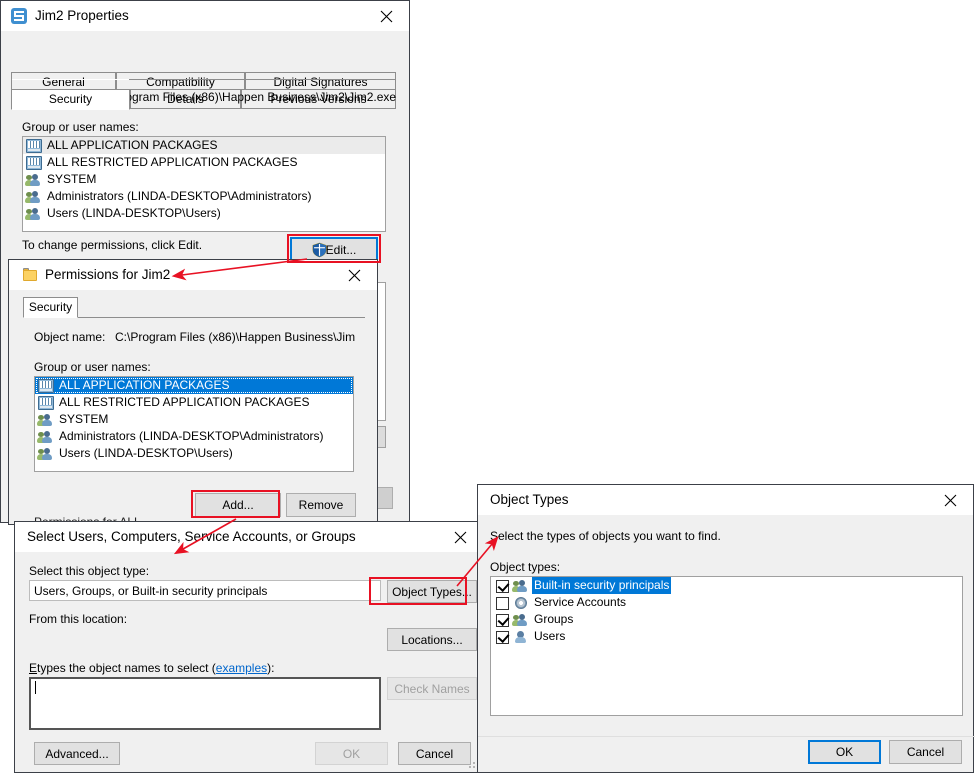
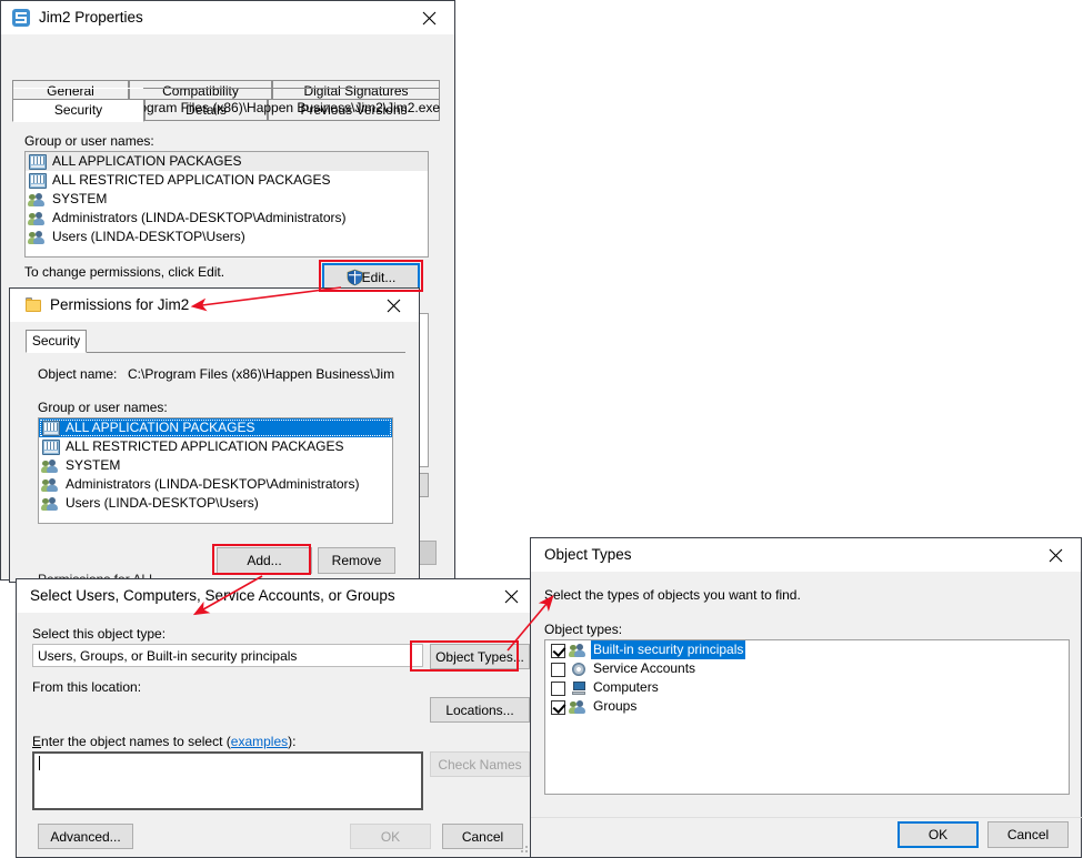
  Jim2 Properties
  General
  Compatibility
  Digital Signatures
  Security
  Details
  Previous Versions
  gram Files (x86)\Happen Business\Jim2\Jim2.exe
  Group or user names:
  ALL APPLICATION PACKAGES
  ALL RESTRICTED APPLICATION PACKAGES
  SYSTEM
  Administrators (LINDA-DESKTOP\Administrators)
  Users (LINDA-DESKTOP\Users)
  To change permissions, click Edit.
  Edit...
  Permissions for Jim2
  Security
  Object name:
  C:\Program Files (x86)\Happen Business\Jim
  Group or user names:
  ALL APPLICATION PACKAGES
  ALL RESTRICTED APPLICATION PACKAGES
  SYSTEM
  Administrators (LINDA-DESKTOP\Administrators)
  Users (LINDA-DESKTOP\Users)
  Add...
  Remove
  Select Users, Computers, Service Accounts, or Groups
  Select this object type:
  Users, Groups, or Built-in security principals
  Object Types...
  From this location:
  Locations...
- Etypes the object names to select (examples):
+ Enter the object names to select (examples):
  Check Names
  Advanced...
  OK
  Cancel
  Object Types
  Select the types of objects you want to find.
  Object types:
  Built-in security principals
  Service Accounts
+ Computers
  Groups
- Users
  OK
  Cancel
